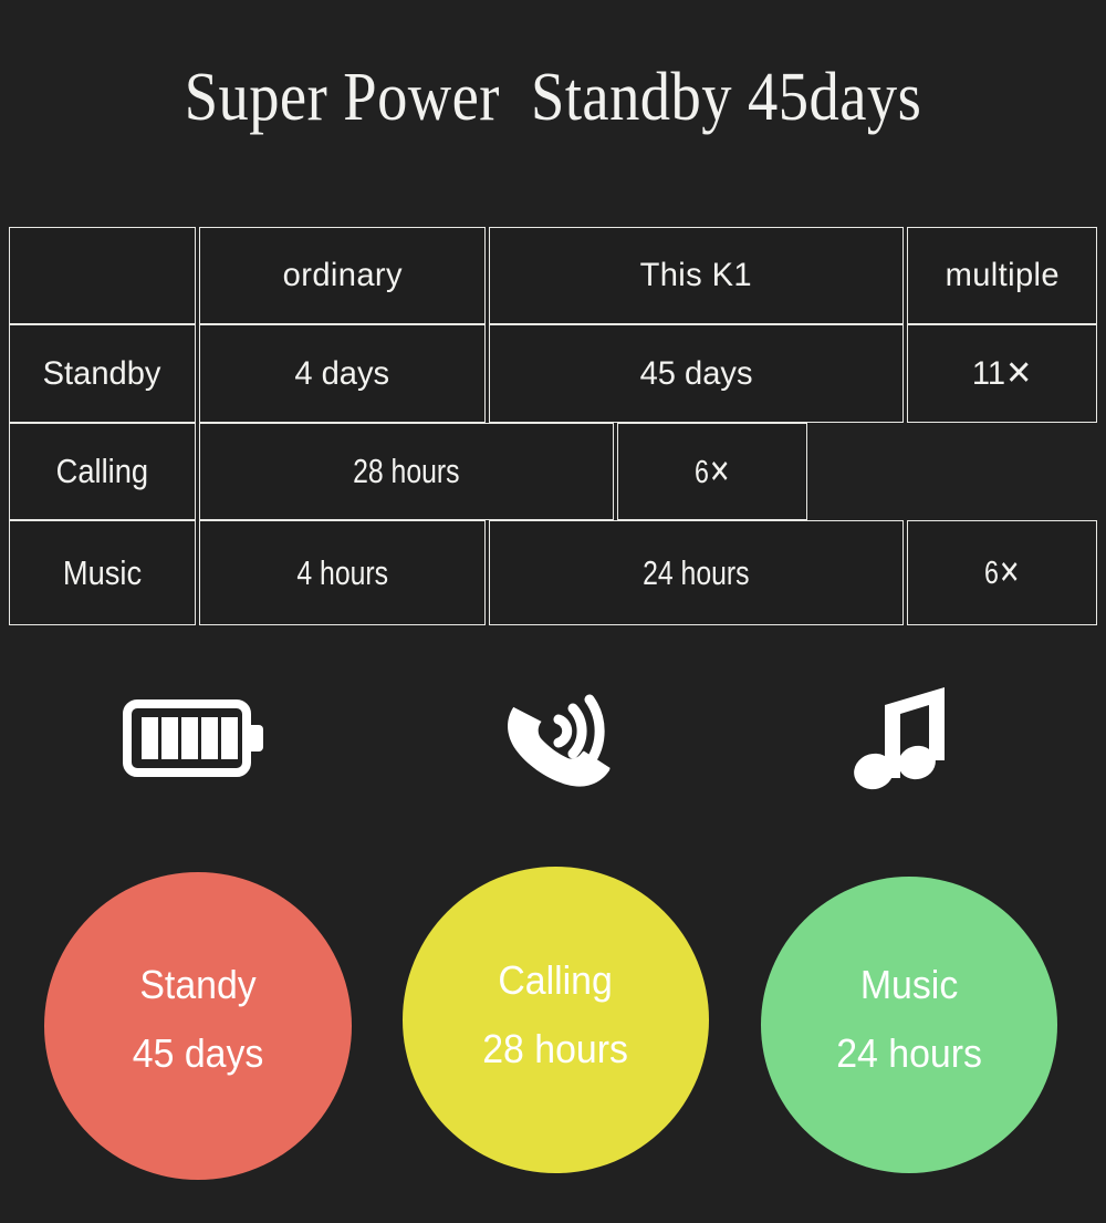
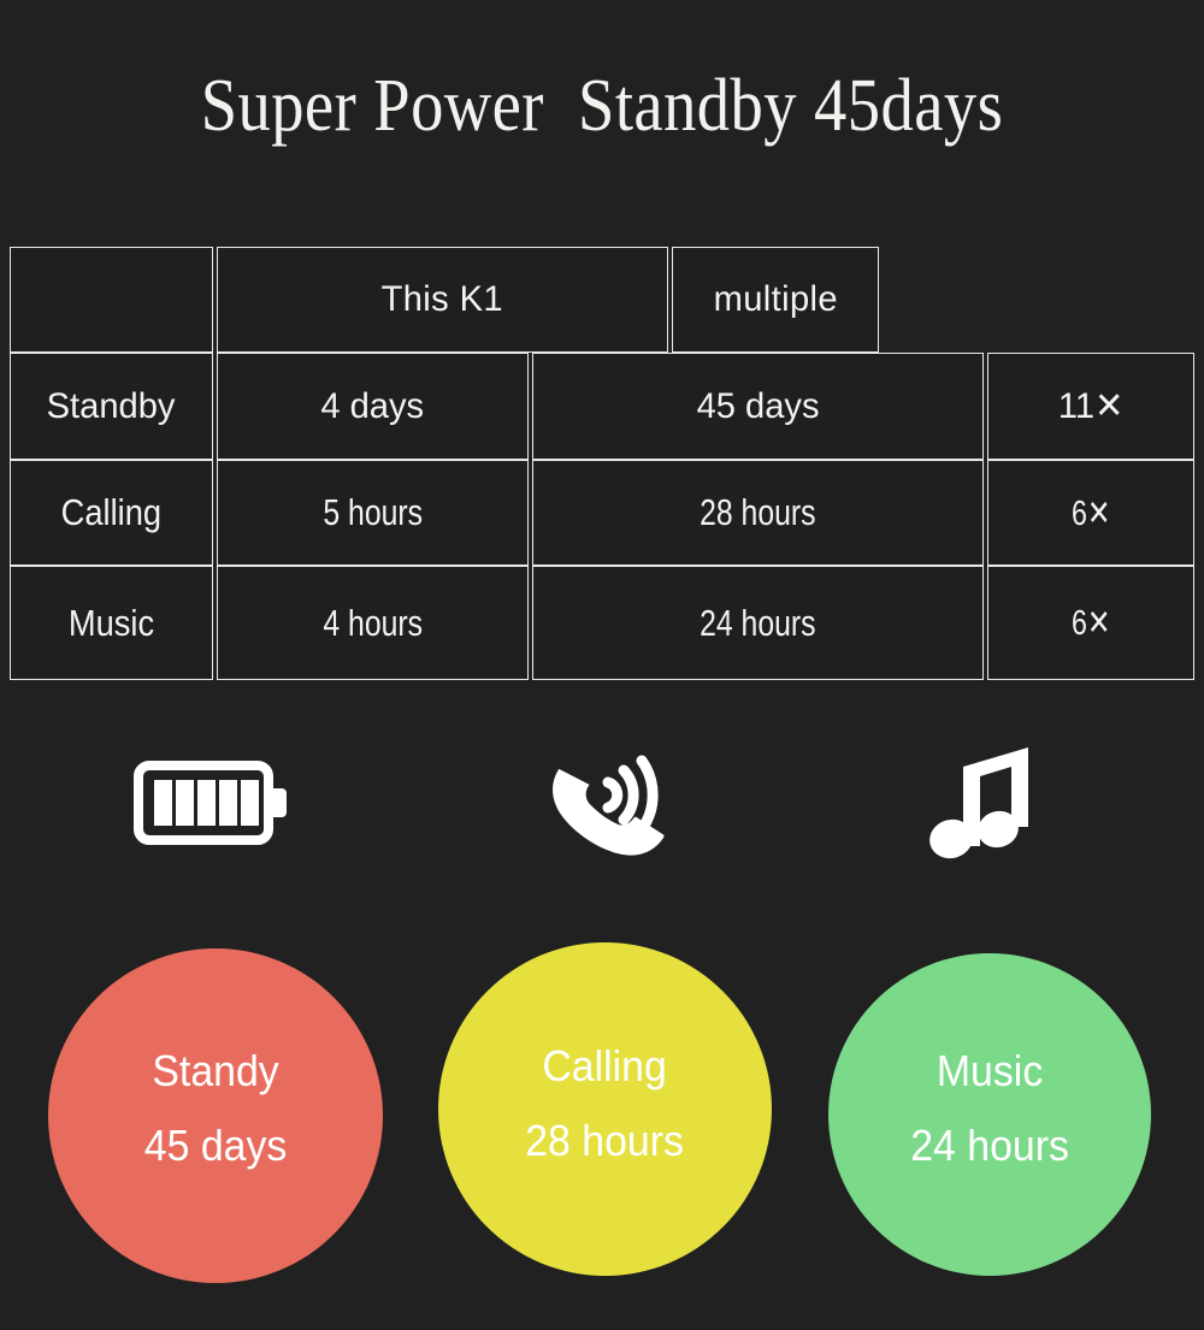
  Super Power Standby 45days
- ordinary
  This K1
  multiple
  Standby
  4 days
  45 days
  11✕
  Calling
+ 5 hours
  28 hours
  6✕
  Music
  4 hours
  24 hours
  6✕
  Standy
  45 days
  Calling
  28 hours
  Music
  24 hours
